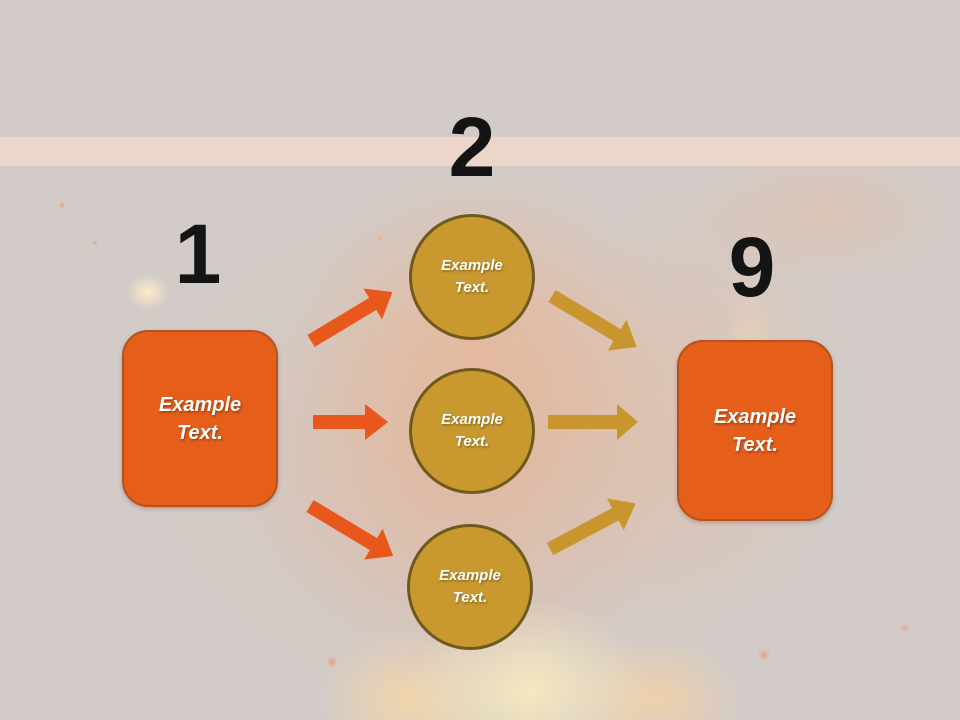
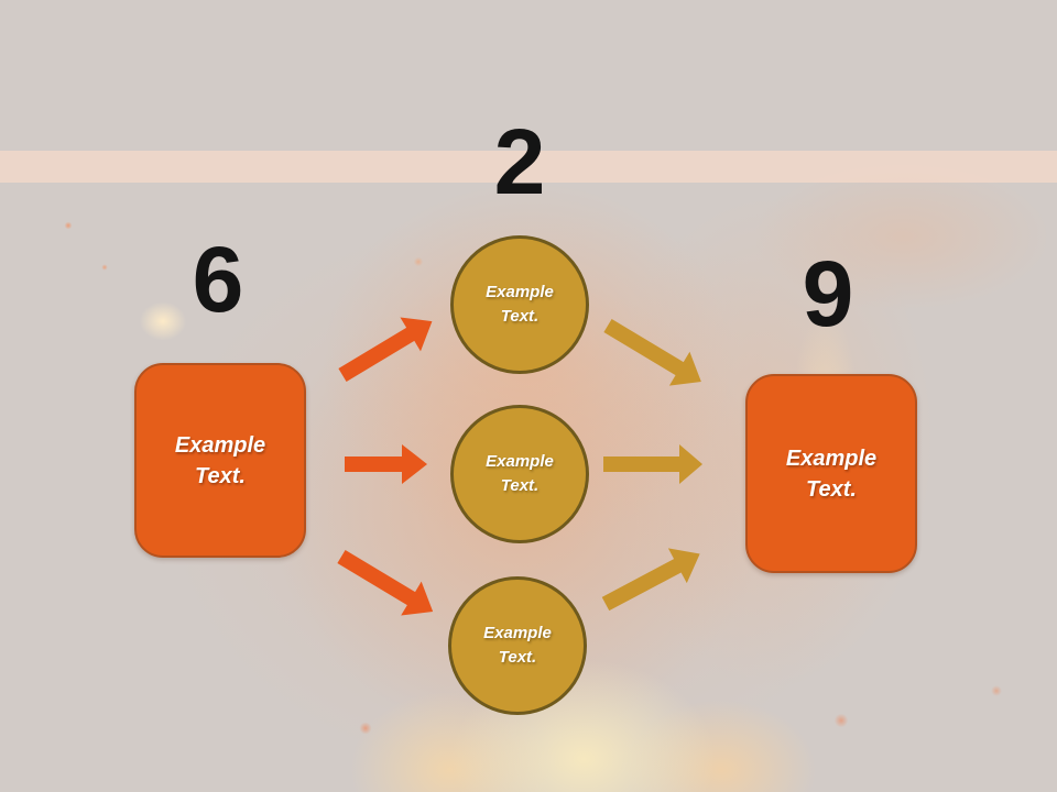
- 1
+ 6
  2
  9
  Example
  Text.
  Example
  Text.
  Example
  Text.
  Example
  Text.
  Example
  Text.
